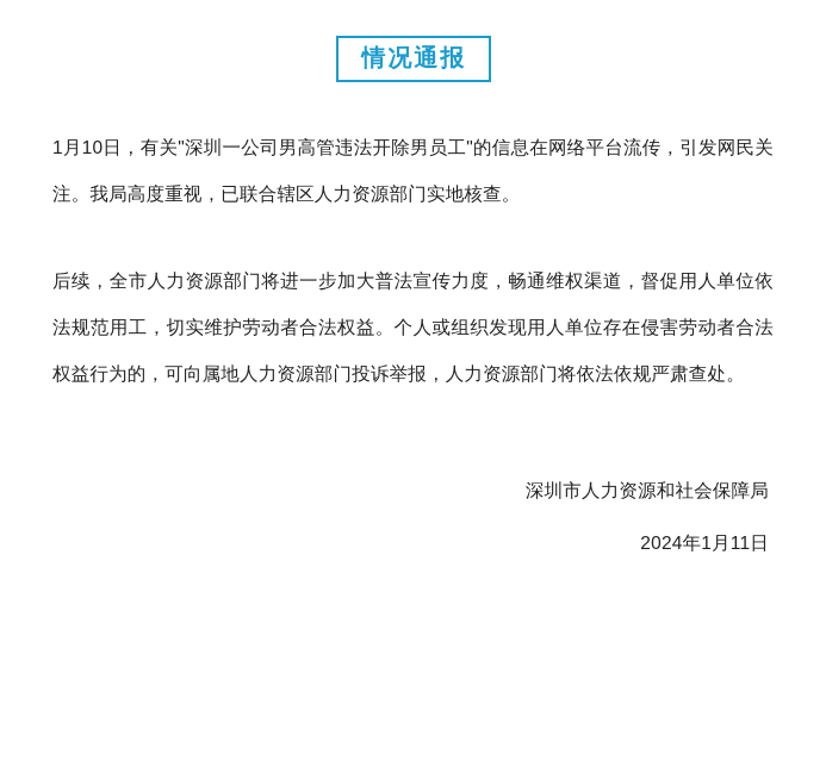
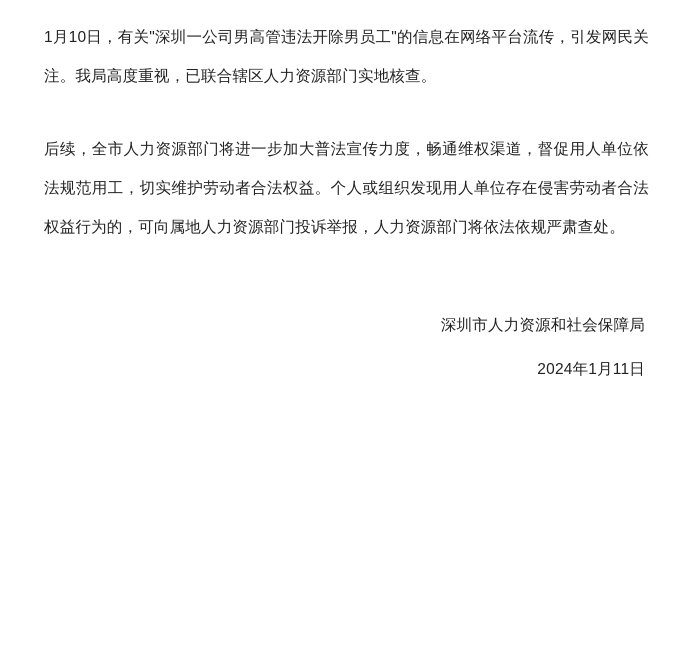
- 情况通报
  1月10日，有关"深圳一公司男高管违法开除男员工"的信息在网络平台流传，引发网民关注。我局高度重视，已联合辖区人力资源部门实地核查。
  后续，全市人力资源部门将进一步加大普法宣传力度，畅通维权渠道，督促用人单位依法规范用工，切实维护劳动者合法权益。个人或组织发现用人单位存在侵害劳动者合法权益行为的，可向属地人力资源部门投诉举报，人力资源部门将依法依规严肃查处。
  深圳市人力资源和社会保障局
  2024年1月11日
